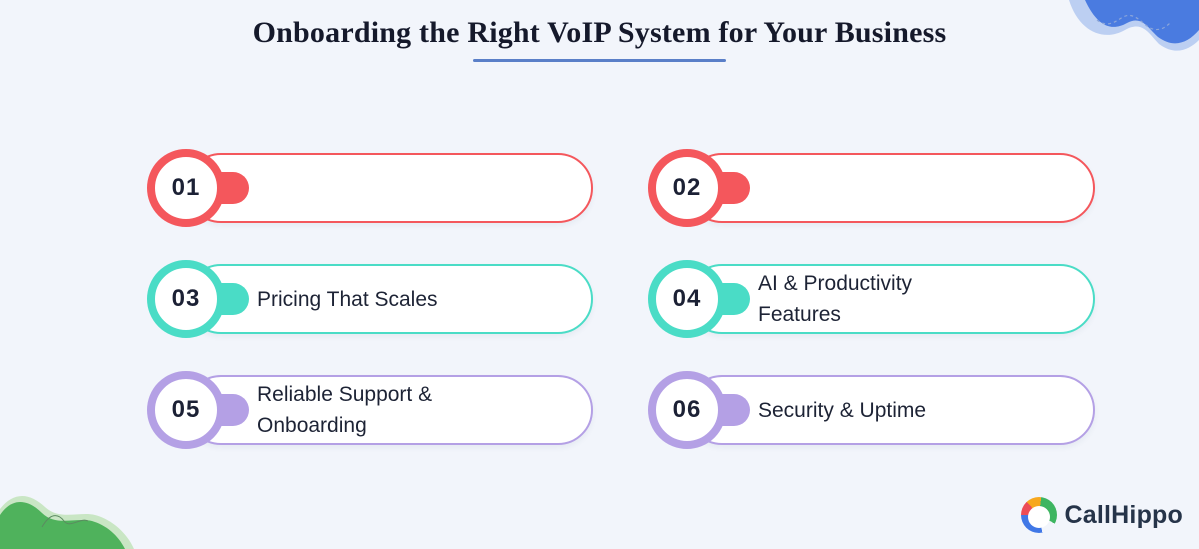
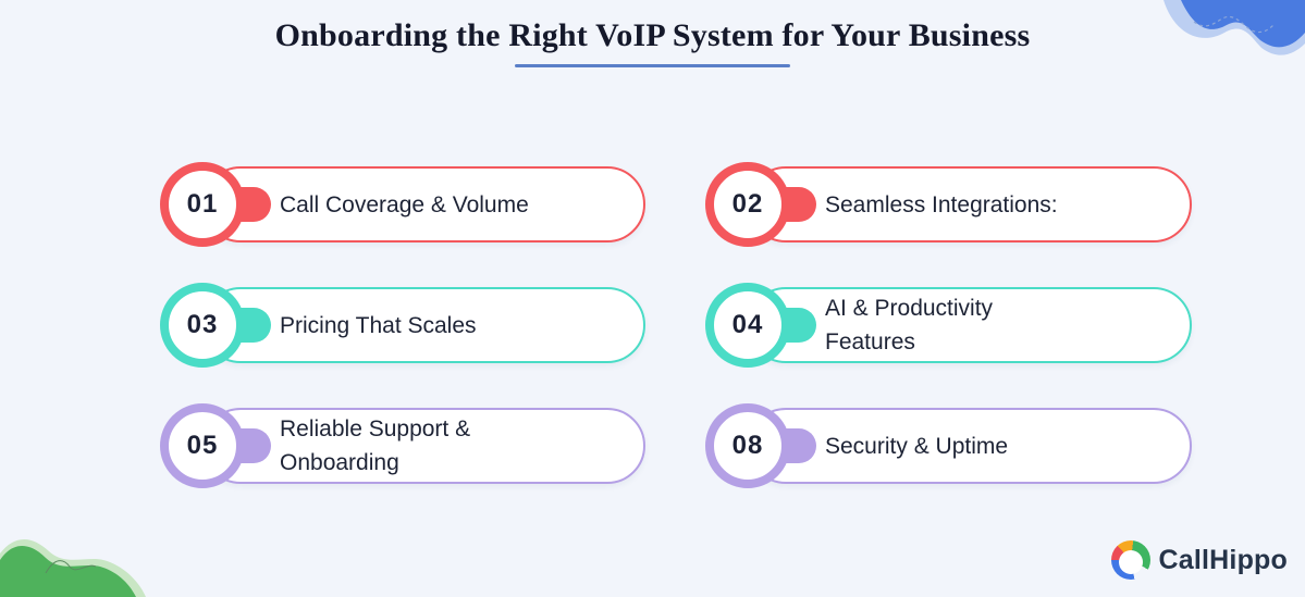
  Onboarding the Right VoIP System for Your Business
  01
+ Call Coverage & Volume
  02
+ Seamless Integrations:
  03
  Pricing That Scales
  04
  AI & Productivity
  Features
  05
  Reliable Support &
  Onboarding
- 06
+ 08
  Security & Uptime
  CallHippo
